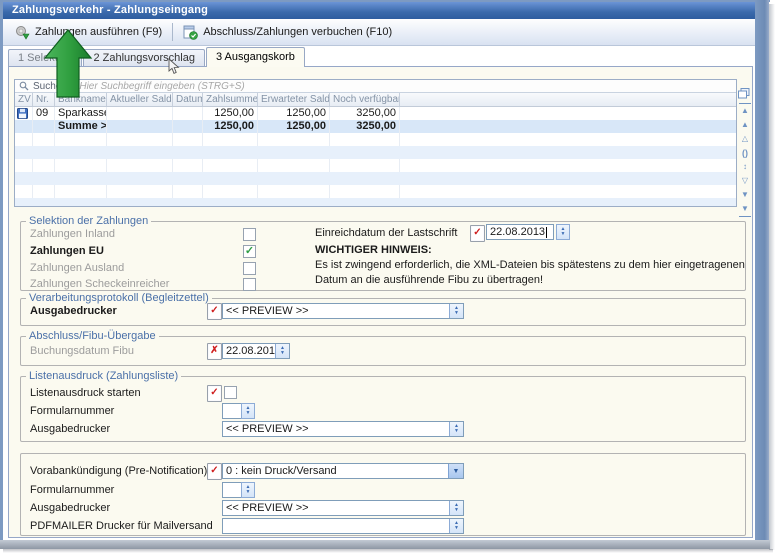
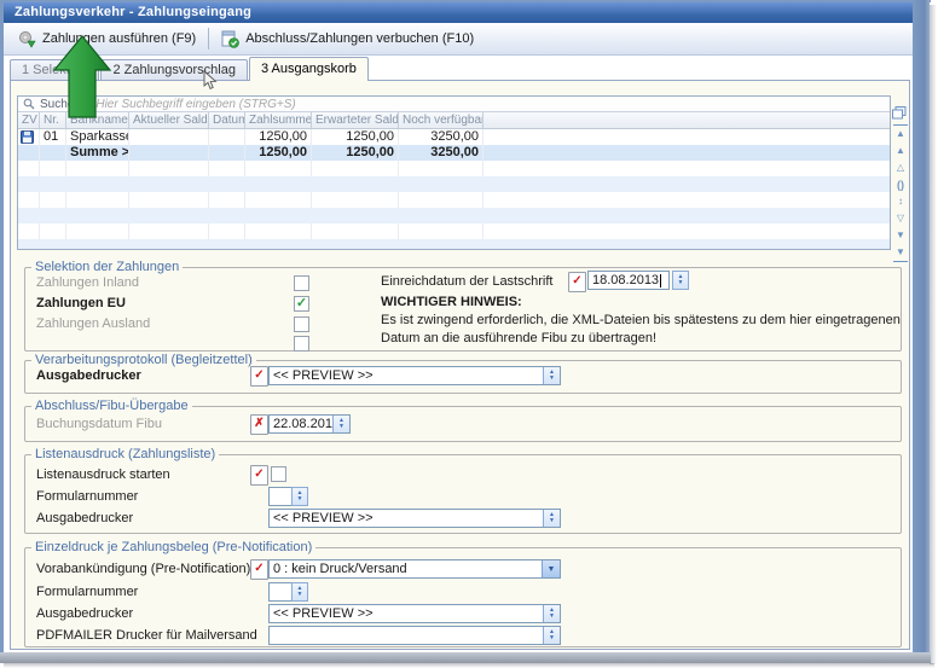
  Zahlungsverkehr - Zahlungseingang
  Zahlungen ausführen (F9)
  Abschluss/Zahlungen verbuchen (F10)
  2 Zahlungsvorschlag
  3 Ausgangskorb
  Such
  Hier Suchbegriff eingeben (STRG+S)
  ZV
  Nr.
  Bankname
  Aktueller Sald
  Datum
  Zahlsumme
  Erwarteter Sald
  Noch verfügbar
- 09
+ 01
  Sparkasse
  1250,00
  1250,00
  3250,00
  Summe >
  1250,00
  1250,00
  3250,00
  ▲
  ▲
  △
  ()
  ↕
  ▽
  ▼
  ▼
  Selektion der Zahlungen
  Zahlungen Inland
  Zahlungen EU
  ✓
  Zahlungen Ausland
- Zahlungen Scheckeinreicher
  Einreichdatum der Lastschrift
  ✓
- 22.08.2013
+ 18.08.2013
  WICHTIGER HINWEIS:
  Es ist zwingend erforderlich, die XML-Dateien bis spätestens zu dem hier eingetragenen
  Datum an die ausführende Fibu zu übertragen!
  Verarbeitungsprotokoll (Begleitzettel)
  Ausgabedrucker
  ✓
  << PREVIEW >>
  Abschluss/Fibu-Übergabe
  Buchungsdatum Fibu
  ✗
  Listenausdruck (Zahlungsliste)
  Listenausdruck starten
  ✓
  Formularnummer
  Ausgabedrucker
  << PREVIEW >>
+ Einzeldruck je Zahlungsbeleg (Pre-Notification)
  Vorabankündigung (Pre-Notification)
  ✓
  0 : kein Druck/Versand
  Formularnummer
  Ausgabedrucker
  << PREVIEW >>
  PDFMAILER Drucker für Mailversand
